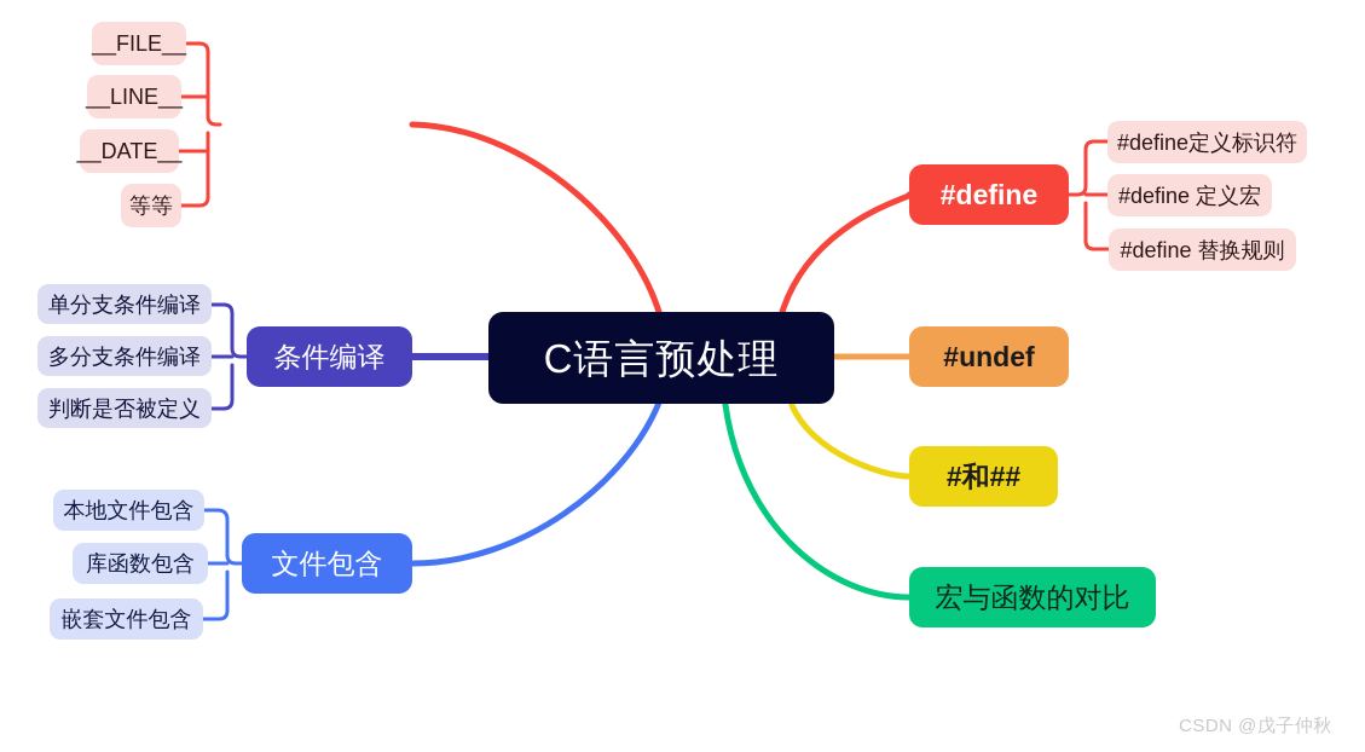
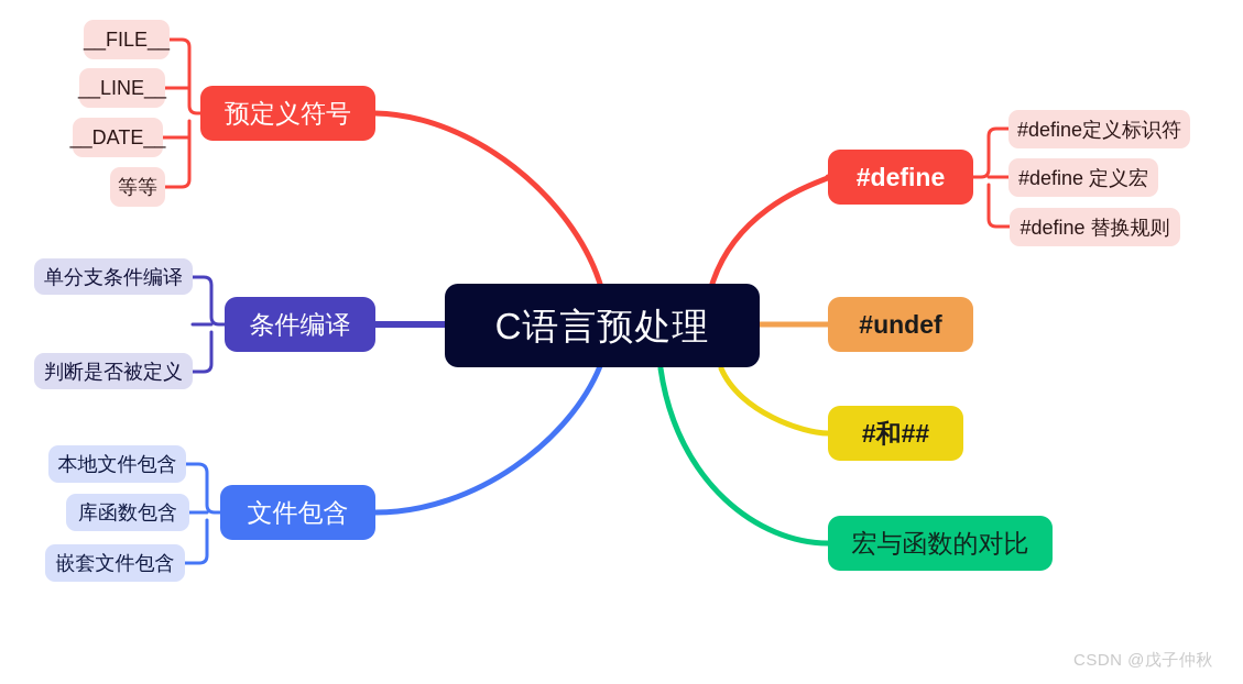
  C语言预处理
+ 预定义符号
  __FILE__
  __LINE__
  __DATE__
  等等
  条件编译
  单分支条件编译
- 多分支条件编译
  判断是否被定义
  文件包含
  本地文件包含
  库函数包含
  嵌套文件包含
  #define
  #define定义标识符
  #define 定义宏
  #define 替换规则
  #undef
  #和##
  宏与函数的对比
  CSDN @戊子仲秋
